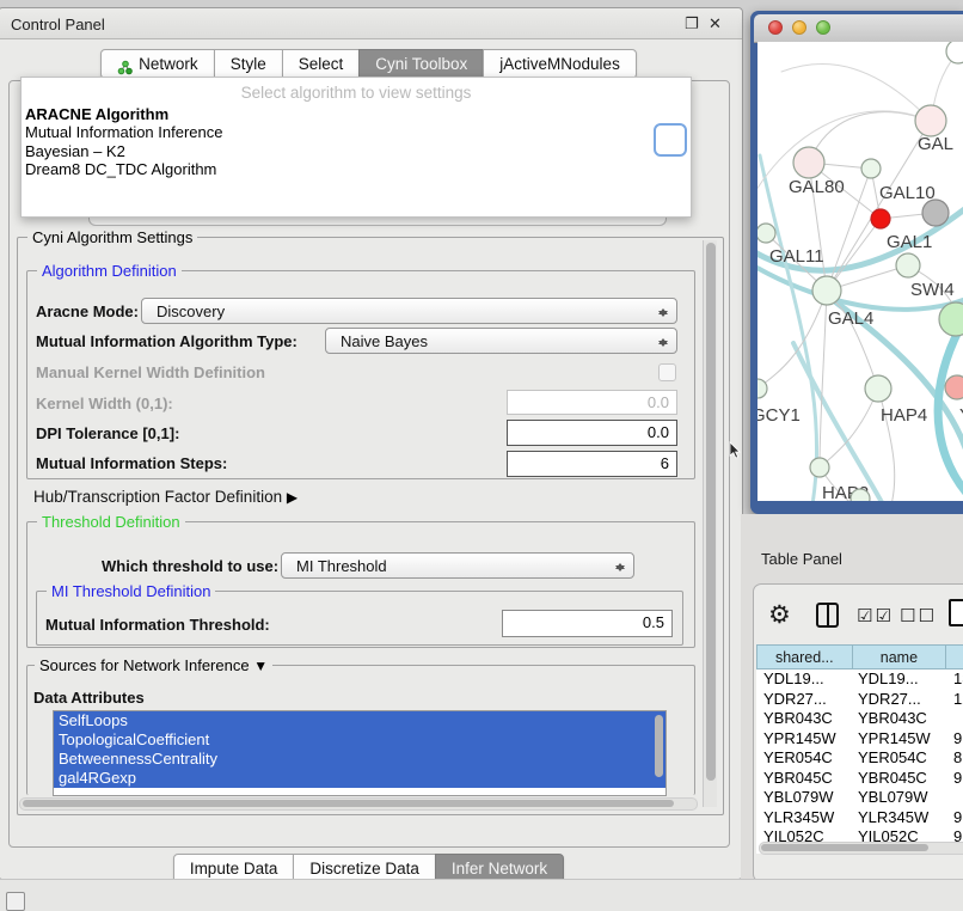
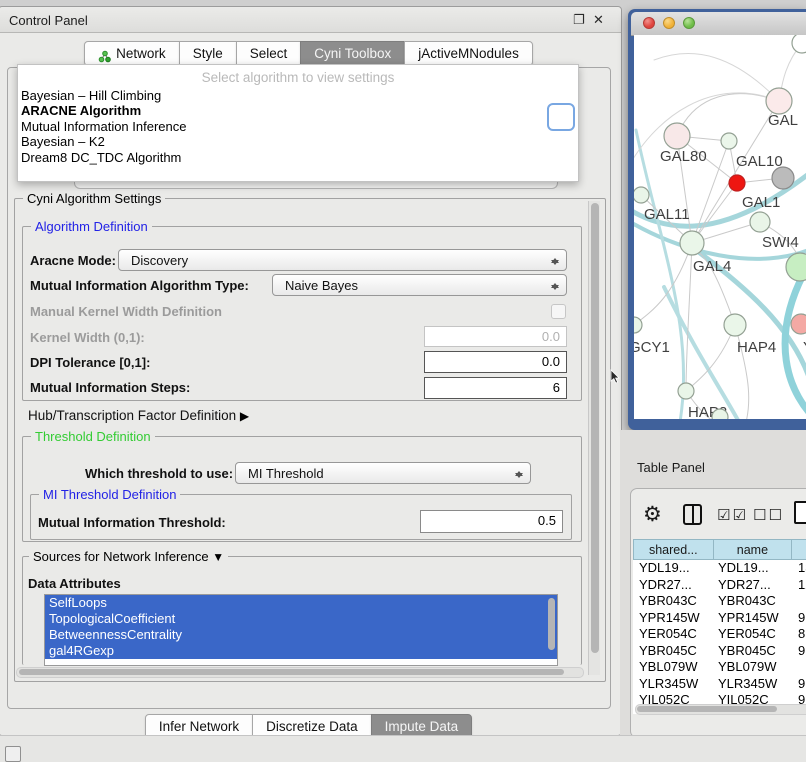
  Control Panel
  ❐
  ✕
  Network
  Style
  Select
  Cyni Toolbox
  jActiveMNodules
  Cyni Algorithm Settings
  Algorithm Definition
  Aracne Mode:
  Discovery
  Mutual Information Algorithm Type:
  Naive Bayes
  Manual Kernel Width Definition
  Kernel Width (0,1):
  0.0
  DPI Tolerance [0,1]:
  0.0
  Mutual Information Steps:
  6
  Hub/Transcription Factor Definition ▶
  Threshold Definition
  Which threshold to use:
  MI Threshold
  MI Threshold Definition
  Mutual Information Threshold:
  0.5
  Sources for Network Inference ▼
  Data Attributes
  SelfLoops
  TopologicalCoefficient
  BetweennessCentrality
  gal4RGexp
  Select algorithm to view settings
+ Bayesian – Hill Climbing
  ARACNE Algorithm
  Mutual Information Inference
  Bayesian – K2
  Dream8 DC_TDC Algorithm
- Impute Data
+ Infer Network
  Discretize Data
- Infer Network
+ Impute Data
  GAL
  GAL80
  GAL10
  GAL1
  GAL11
  SWI4
  GAL4
  GCY1
  HAP4
  Table Panel
  ⚙
  ☑☑
  ☐☐
  shared...
  name
  YDL19...
  YDL19...
  YDR27...
  YDR27...
  YBR043C
  YBR043C
  YPR145W
  YPR145W
  YER054C
  YER054C
  YBR045C
  YBR045C
  YBL079W
  YBL079W
  YLR345W
  YLR345W
  YIL052C
  YIL052C
